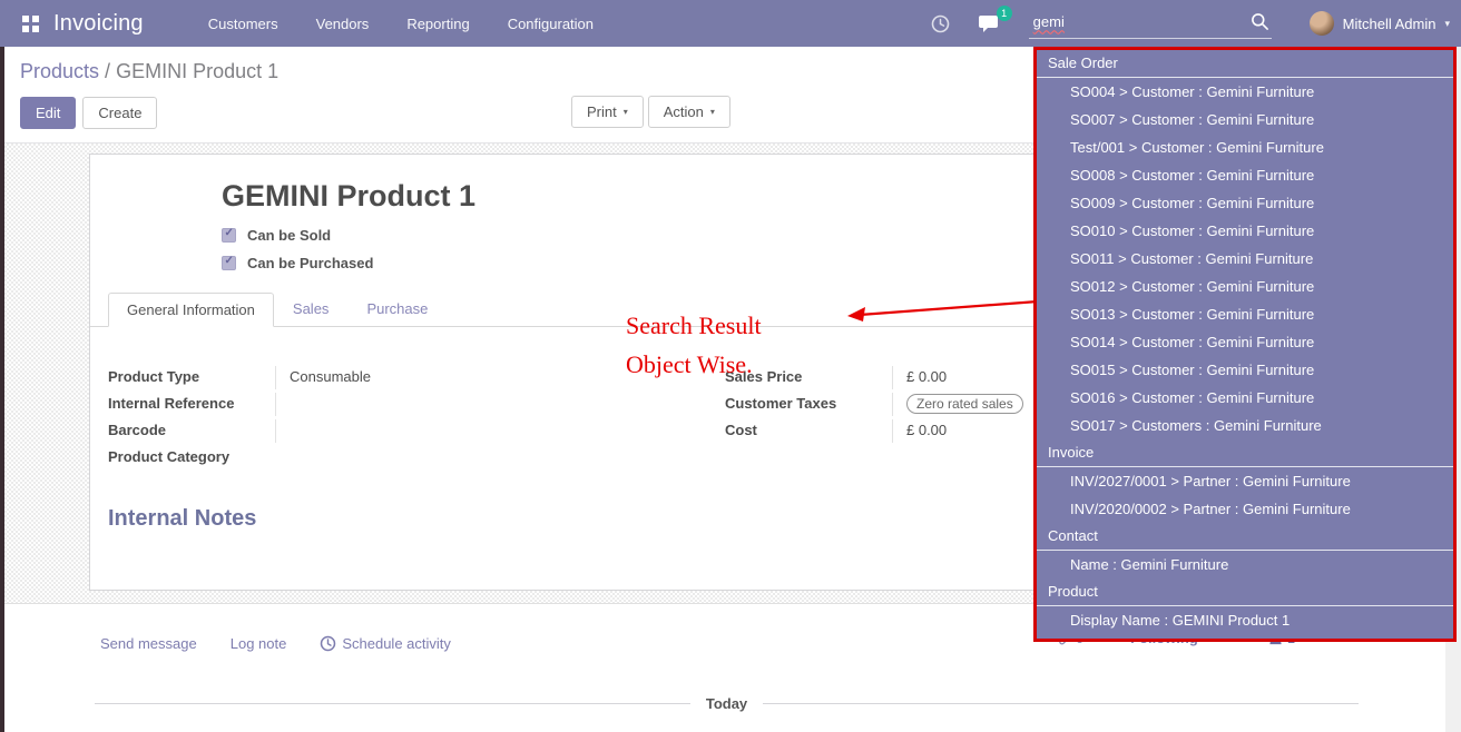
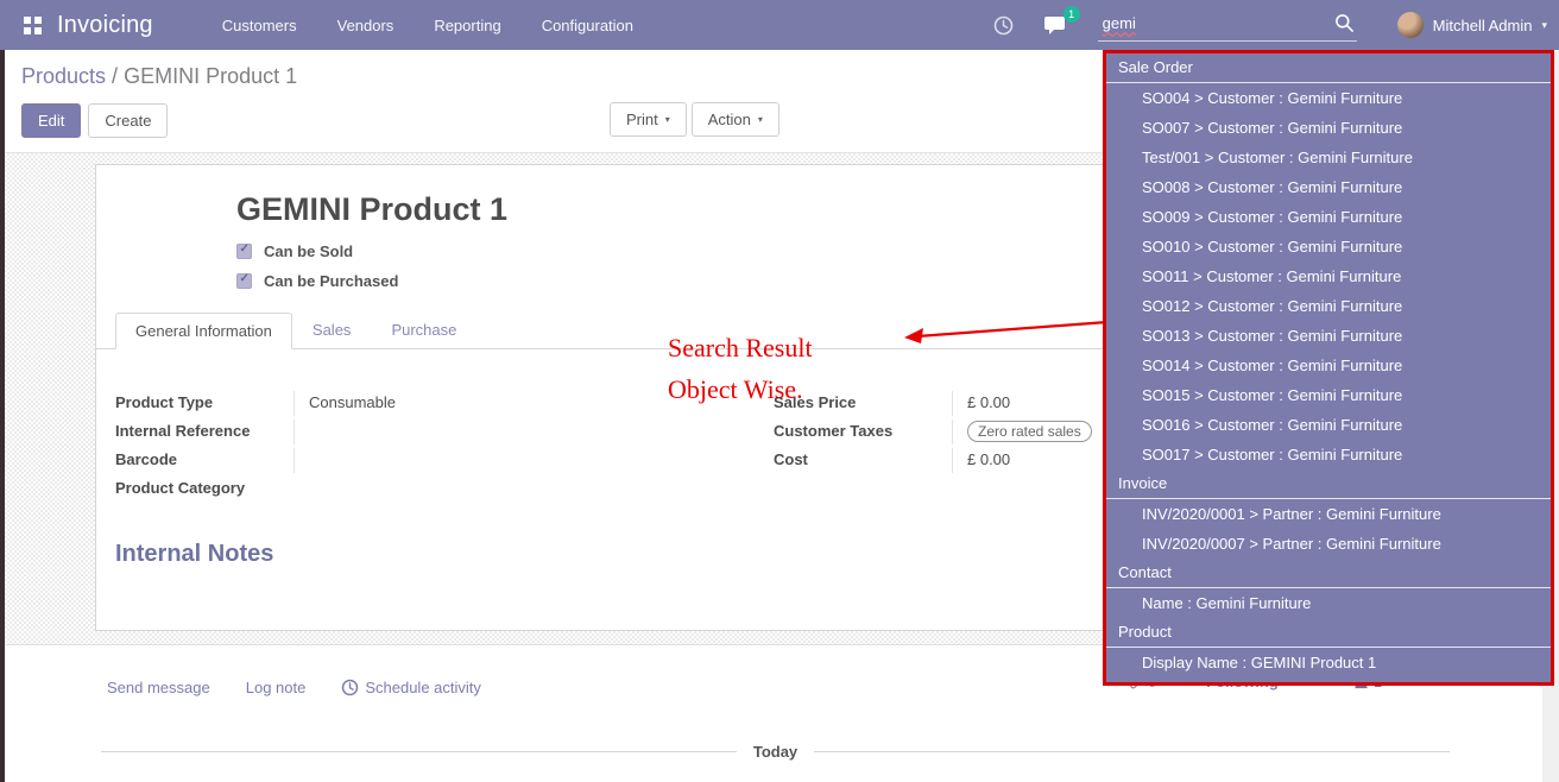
  Invoicing
  Customers
  Vendors
  Reporting
  Configuration
  1
  gemi
  Mitchell Admin
  ▾
  Products / GEMINI Product 1
  Edit
  Create
  Print
  ▾
  Action
  ▾
  GEMINI Product 1
  Can be Sold
  Can be Purchased
  General Information
  Sales
  Purchase
  Product Type
  Consumable
  Internal Reference
  Barcode
  Product Category
  Sales Price
  £ 0.00
  Customer Taxes
  Zero rated sales
  Cost
  £ 0.00
  Internal Notes
  Search Result
  Object Wise.
  Send message
  Log note
  Schedule activity
  Today
  Sale Order
  SO004 > Customer : Gemini Furniture
  SO007 > Customer : Gemini Furniture
  Test/001 > Customer : Gemini Furniture
  SO008 > Customer : Gemini Furniture
  SO009 > Customer : Gemini Furniture
  SO010 > Customer : Gemini Furniture
  SO011 > Customer : Gemini Furniture
  SO012 > Customer : Gemini Furniture
  SO013 > Customer : Gemini Furniture
  SO014 > Customer : Gemini Furniture
  SO015 > Customer : Gemini Furniture
  SO016 > Customer : Gemini Furniture
- SO017 > Customers : Gemini Furniture
+ SO017 > Customer : Gemini Furniture
  Invoice
- INV/2027/0001 > Partner : Gemini Furniture
+ INV/2020/0001 > Partner : Gemini Furniture
- INV/2020/0002 > Partner : Gemini Furniture
+ INV/2020/0007 > Partner : Gemini Furniture
  Contact
  Name : Gemini Furniture
  Product
  Display Name : GEMINI Product 1
